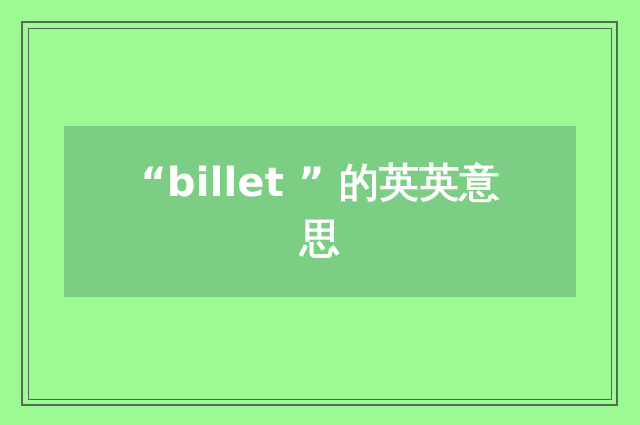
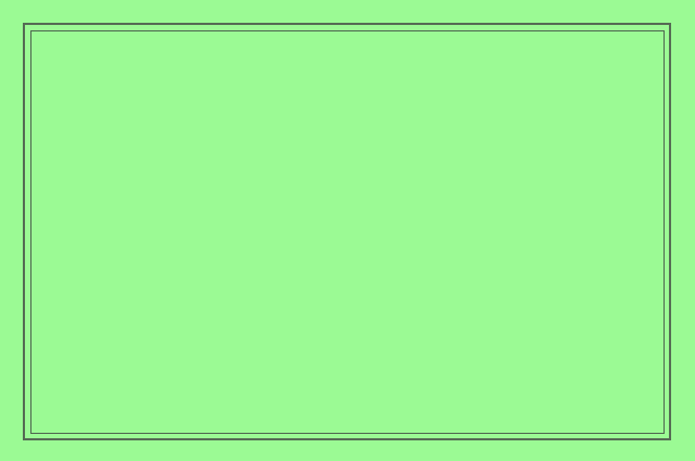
- “billet ” 的英英意思
